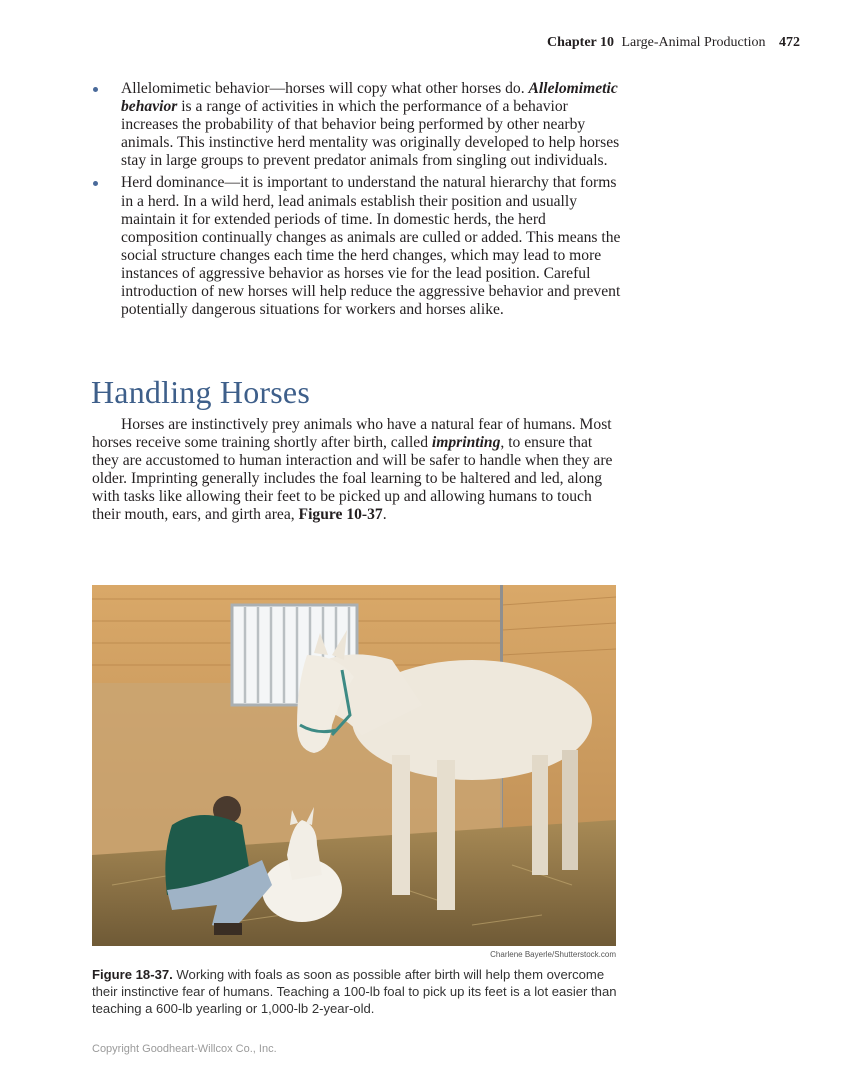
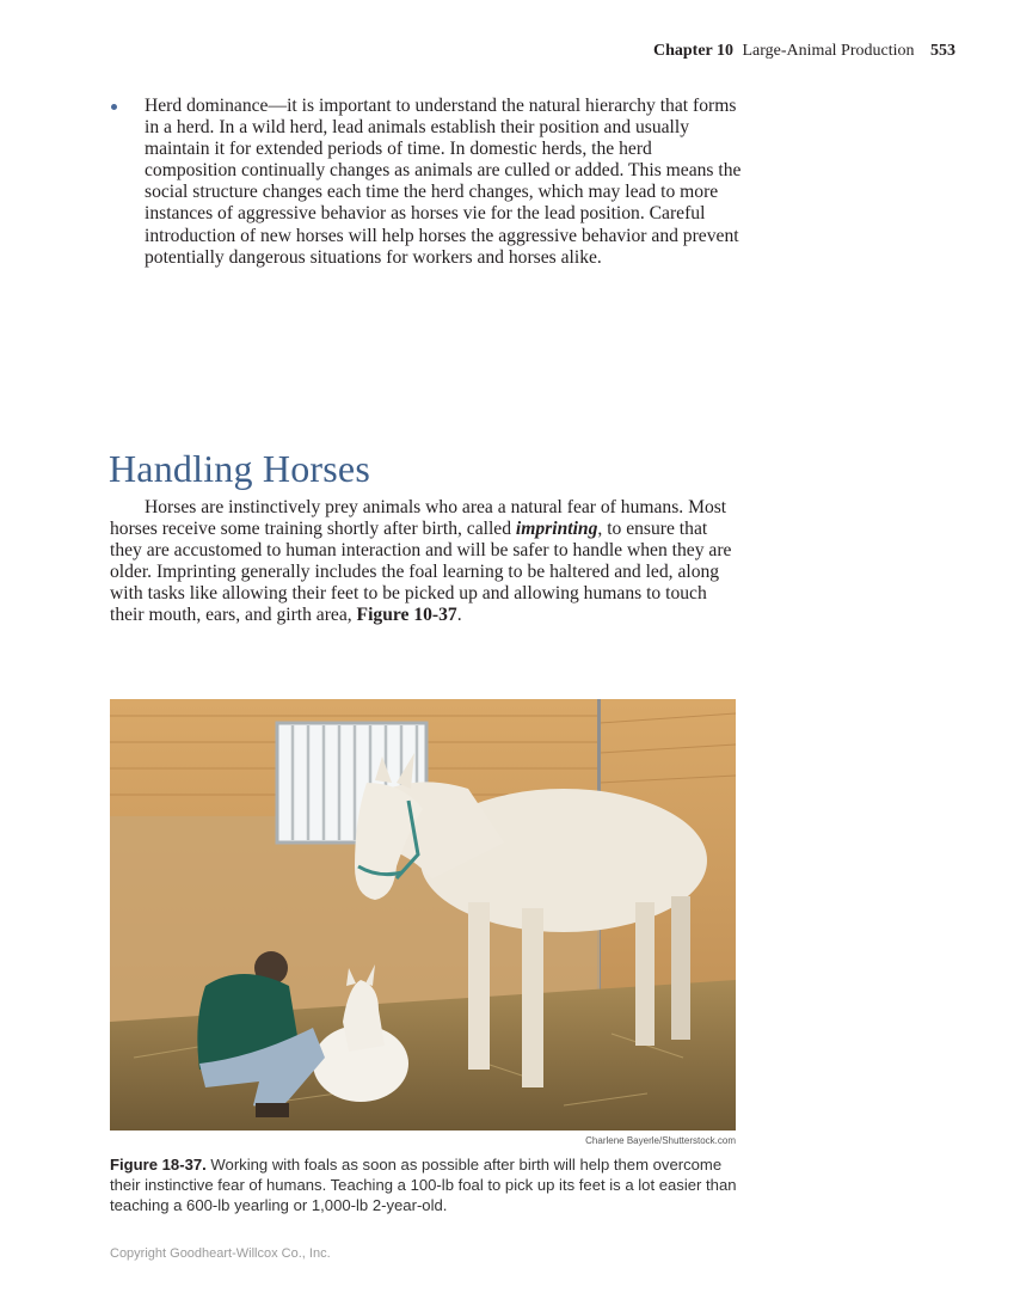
- Chapter 10 Large-Animal Production 472
+ Chapter 10 Large-Animal Production 553
- Allelomimetic behavior—horses will copy what other horses do. Allelomimetic behavior is a range of activities in which the performance of a behavior increases the probability of that behavior being performed by other nearby animals. This instinctive herd mentality was originally developed to help horses stay in large groups to prevent predator animals from singling out individuals.
- Herd dominance—it is important to understand the natural hierarchy that forms in a herd. In a wild herd, lead animals establish their position and usually maintain it for extended periods of time. In domestic herds, the herd composition continually changes as animals are culled or added. This means the social structure changes each time the herd changes, which may lead to more instances of aggressive behavior as horses vie for the lead position. Careful introduction of new horses will help reduce the aggressive behavior and prevent potentially dangerous situations for workers and horses alike.
+ Herd dominance—it is important to understand the natural hierarchy that forms in a herd. In a wild herd, lead animals establish their position and usually maintain it for extended periods of time. In domestic herds, the herd composition continually changes as animals are culled or added. This means the social structure changes each time the herd changes, which may lead to more instances of aggressive behavior as horses vie for the lead position. Careful introduction of new horses will help horses the aggressive behavior and prevent potentially dangerous situations for workers and horses alike.
  Handling Horses
- Horses are instinctively prey animals who have a natural fear of humans. Most horses receive some training shortly after birth, called imprinting, to ensure that they are accustomed to human interaction and will be safer to handle when they are older. Imprinting generally includes the foal learning to be haltered and led, along with tasks like allowing their feet to be picked up and allowing humans to touch their mouth, ears, and girth area, Figure 10-37.
+ Horses are instinctively prey animals who area a natural fear of humans. Most horses receive some training shortly after birth, called imprinting, to ensure that they are accustomed to human interaction and will be safer to handle when they are older. Imprinting generally includes the foal learning to be haltered and led, along with tasks like allowing their feet to be picked up and allowing humans to touch their mouth, ears, and girth area, Figure 10-37.
  Charlene Bayerle/Shutterstock.com
  Figure 18-37. Working with foals as soon as possible after birth will help them overcome their instinctive fear of humans. Teaching a 100-lb foal to pick up its feet is a lot easier than teaching a 600-lb yearling or 1,000-lb 2-year-old.
  Copyright Goodheart-Willcox Co., Inc.
